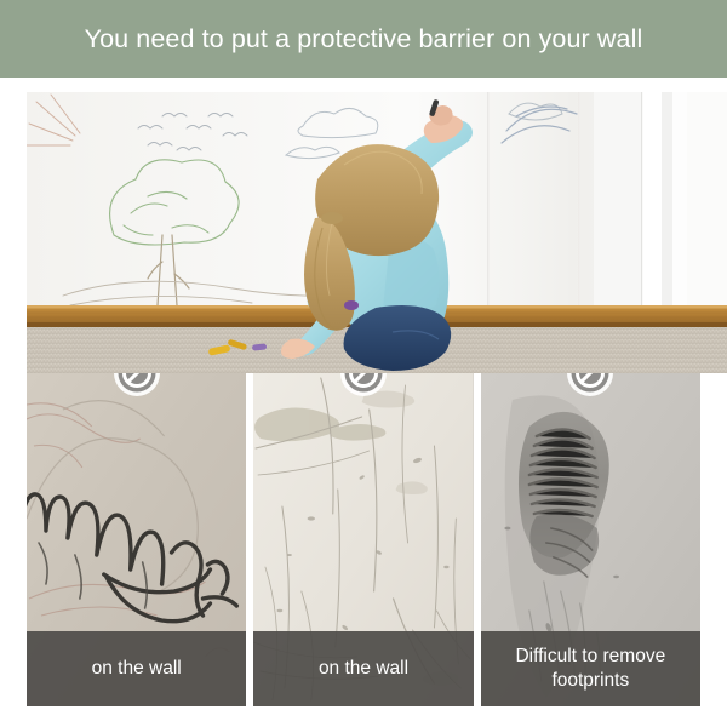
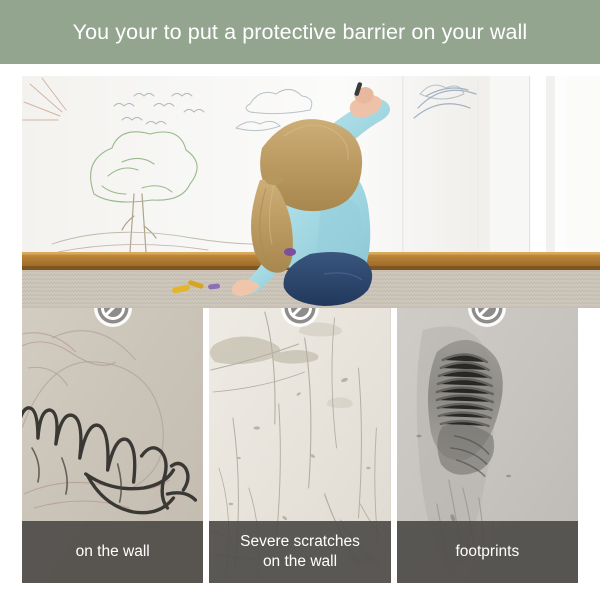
- You need to put a protective barrier on your wall
+ You your to put a protective barrier on your wall
  on the wall
+ Severe scratches
  on the wall
- Difficult to remove
  footprints
